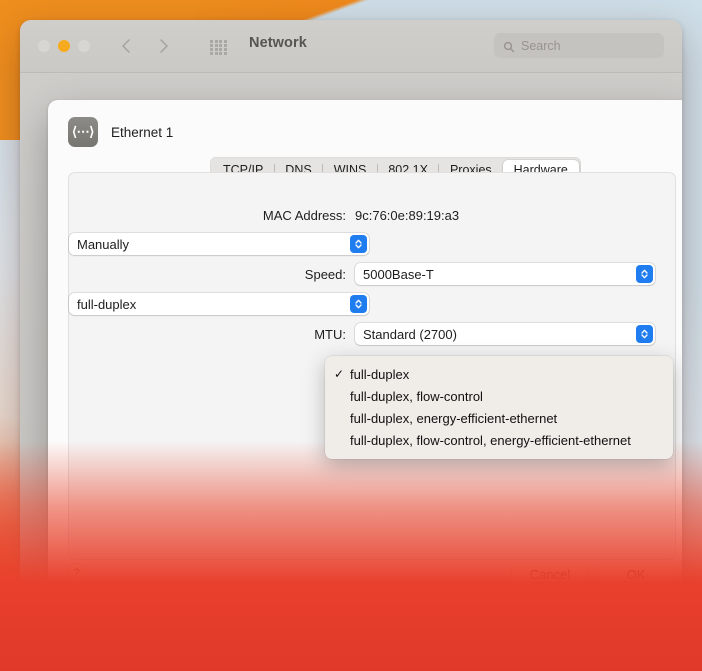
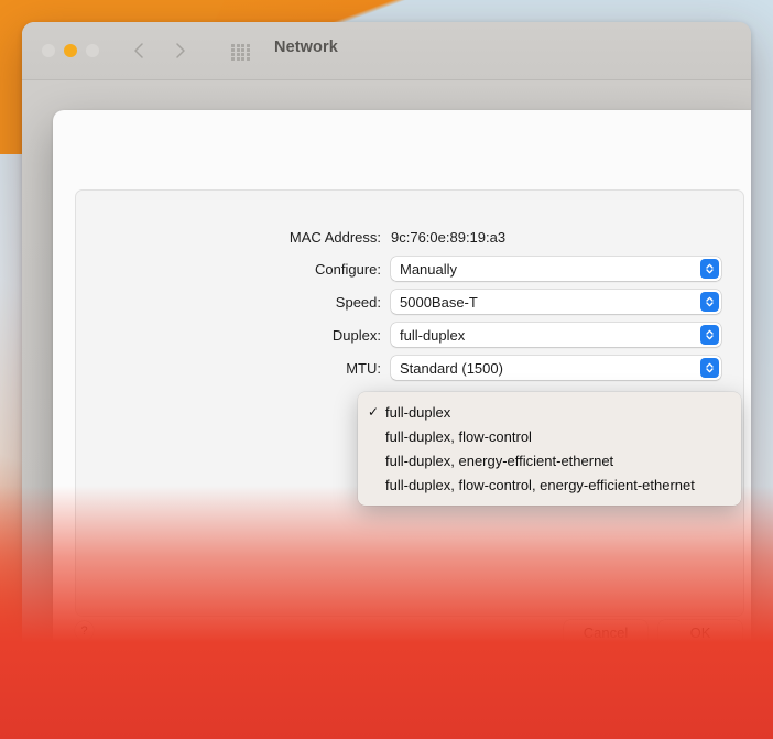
  Network
- Search
- ⟨⋯⟩
- Ethernet 1
- TCP/IP
- DNS
- WINS
- 802.1X
- Proxies
- Hardware
  MAC Address:
  9c:76:0e:89:19:a3
+ Configure:
  Manually
  Speed:
  5000Base-T
+ Duplex:
  full-duplex
  MTU:
- Standard (2700)
+ Standard (1500)
  ✓
  full-duplex
  full-duplex, flow-control
  full-duplex, energy-efficient-ethernet
  full-duplex, flow-control, energy-efficient-ethernet
